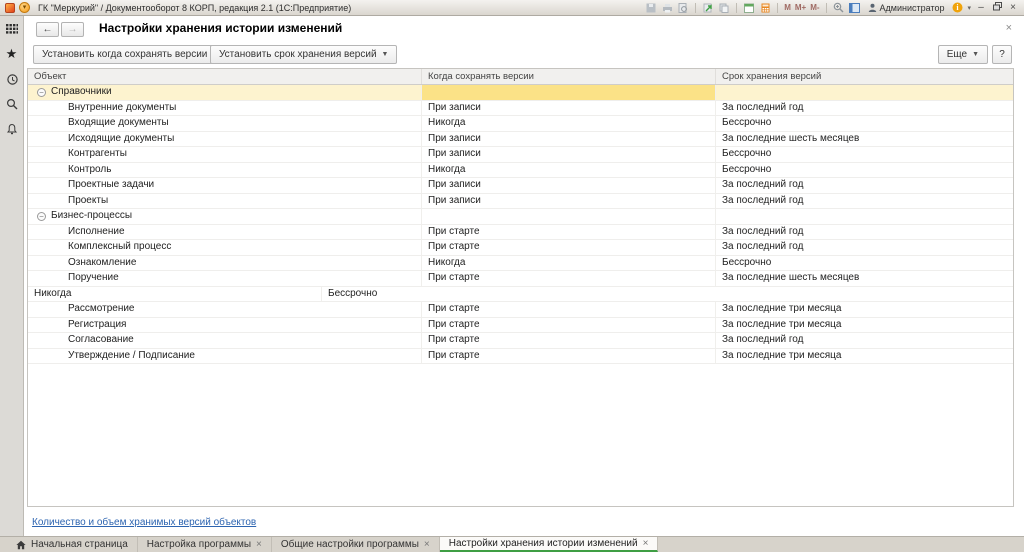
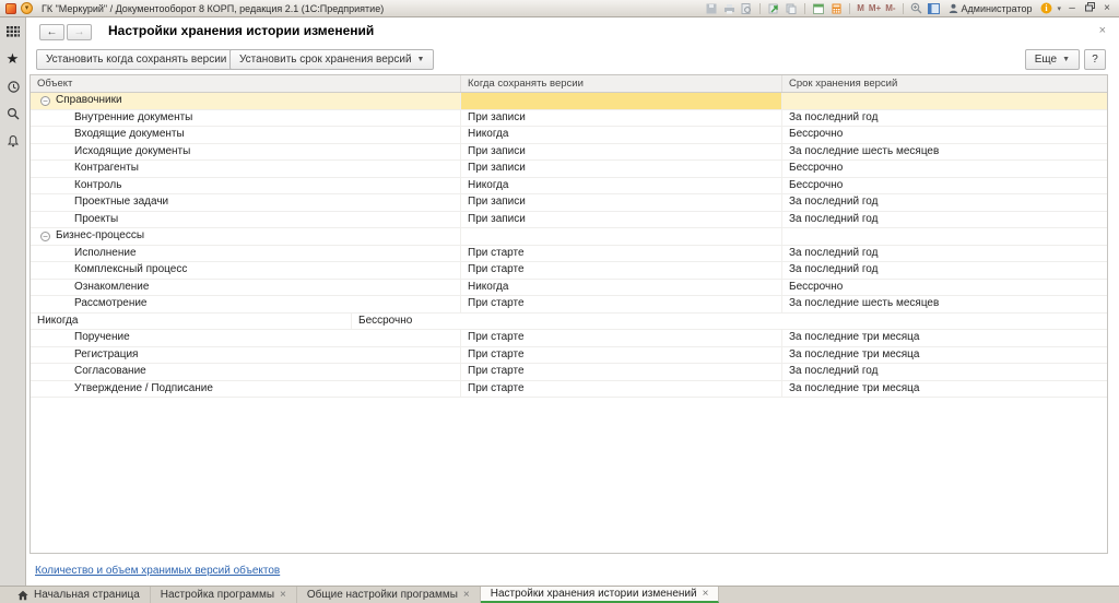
  ГК "Меркурий" / Документооборот 8 КОРП, редакция 2.1 (1С:Предприятие)
  M
  M+
  M-
  Администратор
  i
  –
  ×
  ★
  ←
  →
  Настройки хранения истории изменений
  ×
  Установить когда сохранять версии
  Установить срок хранения версий
  Еще
  ?
  Объект
  Когда сохранять версии
  Срок хранения версий
  −
  Справочники
  Внутренние документы
  При записи
  За последний год
  Входящие документы
  Никогда
  Бессрочно
  Исходящие документы
  При записи
  За последние шесть месяцев
  Контрагенты
  При записи
  Бессрочно
  Контроль
  Никогда
  Бессрочно
  Проектные задачи
  При записи
  За последний год
  Проекты
  При записи
  За последний год
  −
  Бизнес-процессы
  Исполнение
  При старте
  За последний год
  Комплексный процесс
  При старте
  За последний год
  Ознакомление
  Никогда
  Бессрочно
- Поручение
+ Рассмотрение
  При старте
  За последние шесть месяцев
  Никогда
  Бессрочно
- Рассмотрение
+ Поручение
  При старте
  За последние три месяца
  Регистрация
  При старте
  За последние три месяца
  Согласование
  При старте
  За последний год
  Утверждение / Подписание
  При старте
  За последние три месяца
  Количество и объем хранимых версий объектов
  Начальная страница
  Настройка программы
  ×
  Общие настройки программы
  ×
  Настройки хранения истории изменений
  ×
